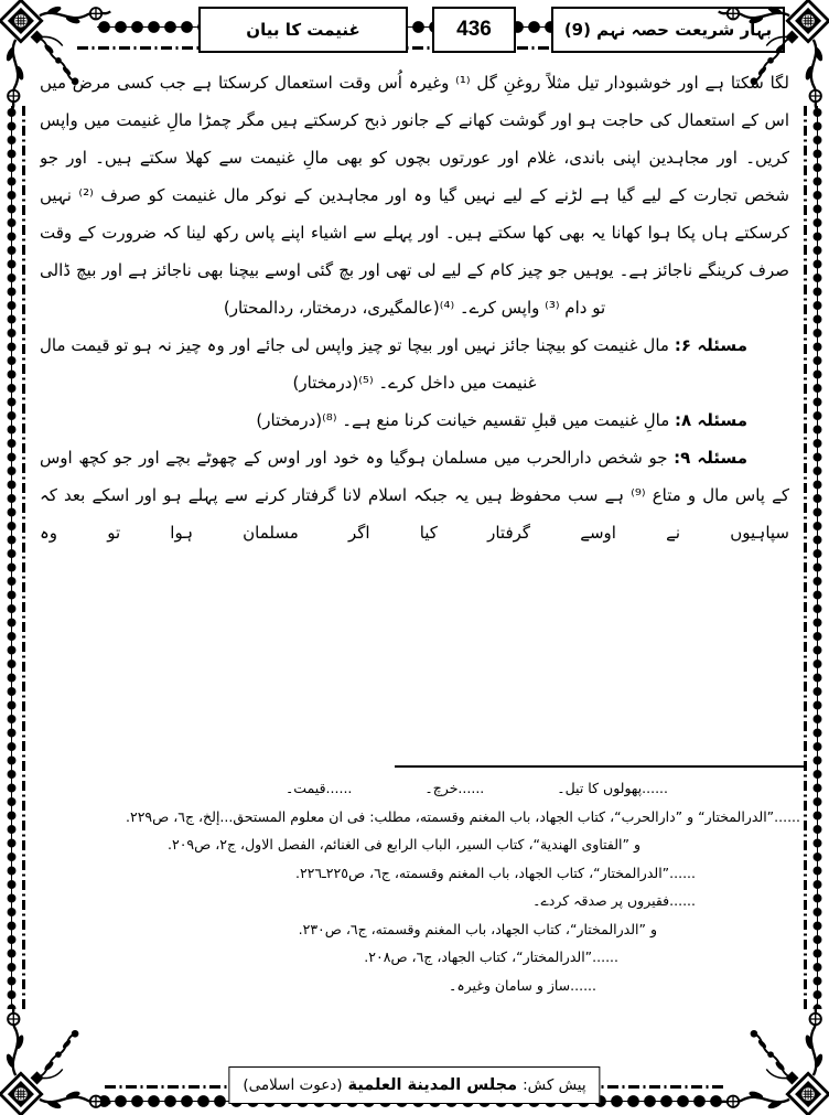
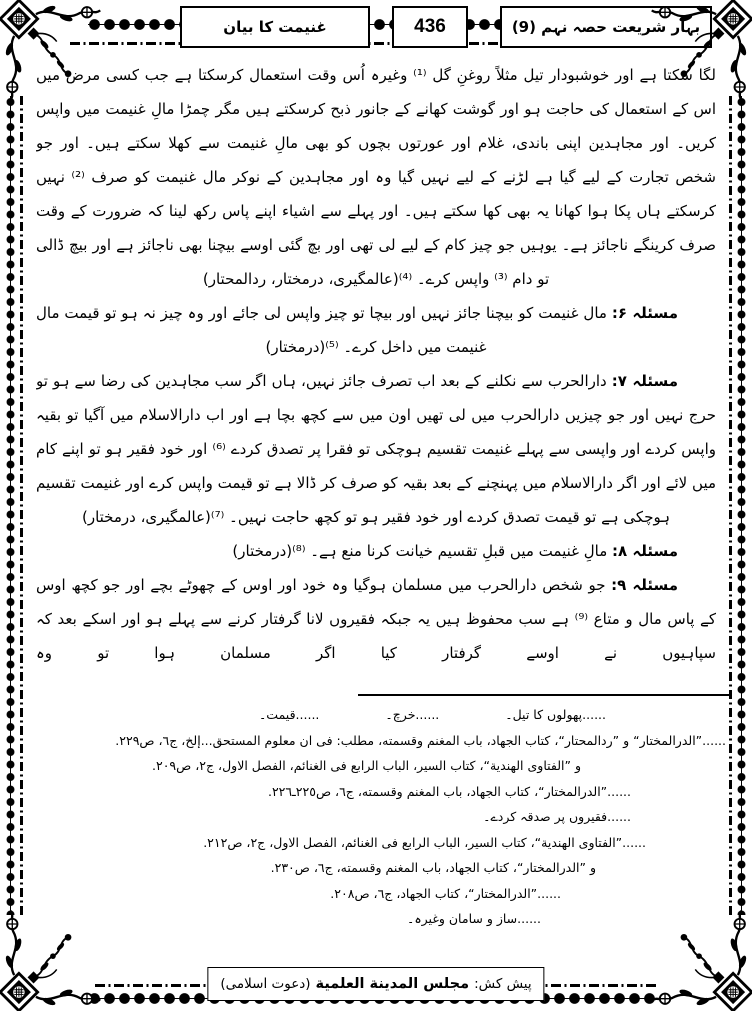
  غنیمت کا بیان
  436
  بہار شریعت حصہ نہم (9)
  لگاکتا ہے اور خوشبودار تیل مثلاً روغنِ گل ⁽¹⁾ وغیرہ اُس وقت استعمال کرسکتا ہے جب کسی مرض میں اس کے استعمال کی حاجت ہو اور گوشت کھانے کے جانور ذبح کرسکتے ہیں مگر چمڑا مالِ غنیمت میں واپس کریں۔ اور مجاہدین اپنی باندی، غلام اور عورتوں بچوں کو بھی مالِ غنیمت سے کھلا سکتے ہیں۔ اور جو شخص تجارت کے لیے گیا ہے لڑنے کے لیے نہیں گیا وہ اور مجاہدین کے نوکر مال غنیمت کو صرف ⁽²⁾ نہیں کرسکتے ہاں پکا ہوا کھانا یہ بھی کھا سکتے ہیں۔ اور پہلے سے اشیاء اپنے پاس رکھ لینا کہ ضرورت کے وقت صرف کرینگے ناجائز ہے۔ یوہیں جو چیز کام کے لیے لی تھی اور بچ گئی اوسے بیچنا بھی ناجائز ہے اور بیچ ڈالی تو دام ⁽³⁾ واپس کرے۔ ⁽⁴⁾(عالمگیری، درمختار، ردالمحتار)
  مسئلہ ۶: مال غنیمت کو بیچنا جائز نہیں اور بیچا تو چیز واپس لی جائے اور وہ چیز نہ ہو تو قیمت مال غنیمت میں داخل کرے۔ ⁽⁵⁾(درمختار)
+ مسئلہ ۷: دارالحرب سے نکلنے کے بعد اب تصرف جائز نہیں، ہاں اگر سب مجاہدین کی رضا سے ہو تو حرج نہیں اور جو چیزیں دارالحرب میں لی تھیں اون میں سے کچھ بچا ہے اور اب دارالاسلام میں آگیا تو بقیہ واپس کردے اور واپسی سے پہلے غنیمت تقسیم ہوچکی تو فقرا پر تصدق کردے ⁽⁶⁾ اور خود فقیر ہو تو اپنے کام میں لائے اور اگر دارالاسلام میں پہنچنے کے بعد بقیہ کو صرف کر ڈالا ہے تو قیمت واپس کرے اور غنیمت تقسیم ہوچکی ہے تو قیمت تصدق کردے اور خود فقیر ہو تو کچھ حاجت نہیں۔ ⁽⁷⁾(عالمگیری، درمختار)
  مسئلہ ۸: مالِ غنیمت میں قبلِ تقسیم خیانت کرنا منع ہے۔ ⁽⁸⁾(درمختار)
- مسئلہ ۹: جو شخص دارالحرب میں مسلمان ہوگیا وہ خود اور اوس کے چھوٹے بچے اور جو کچھ اوس کے پاس مال و متاع ⁽⁹⁾ ہے سب محفوظ ہیں یہ جبکہ اسلام لانا گرفتار کرنے سے پہلے ہو اور اسکے بعد کہ سپاہیوں نے اوسے گرفتار کیا اگر مسلمان ہوا تو وہ
+ مسئلہ ۹: جو شخص دارالحرب میں مسلمان ہوگیا وہ خود اور اوس کے چھوٹے بچے اور جو کچھ اوس کے پاس مال و متاع ⁽⁹⁾ ہے سب محفوظ ہیں یہ جبکہ فقیروں لانا گرفتار کرنے سے پہلے ہو اور اسکے بعد کہ سپاہیوں نے اوسے گرفتار کیا اگر مسلمان ہوا تو وہ
  ......پھولوں کا تیل۔
  ......خرچ۔
  ......قیمت۔
- ......”الدرالمختار“ و ”دارالحرب“، کتاب الجهاد، باب المغنم وقسمته، مطلب: فی ان معلوم المستحق...إلخ، ج٦، ص٢٢٩.
+ ......”الدرالمختار“ و ”ردالمحتار“، کتاب الجهاد، باب المغنم وقسمته، مطلب: فی ان معلوم المستحق...إلخ، ج٦، ص٢٢٩.
  و ”الفتاوى الهندية“، کتاب السیر، الباب الرابع فی الغنائم، الفصل الاول، ج٢، ص٢٠٩.
  ......”الدرالمختار“، کتاب الجهاد، باب المغنم وقسمته، ج٦، ص٢٢٥ـ٢٢٦.
  ......فقیروں پر صدقہ کردے۔
+ ......”الفتاوى الهندية“، کتاب السیر، الباب الرابع فی الغنائم، الفصل الاول، ج٢، ص٢١٢.
  و ”الدرالمختار“، کتاب الجهاد، باب المغنم وقسمته، ج٦، ص٢٣٠.
  ......”الدرالمختار“، کتاب الجهاد، ج٦، ص٢٠٨.
  ......ساز و سامان وغیرہ۔
  پیش کش:
  مجلس المدینة العلمیة
  (دعوت اسلامی)
